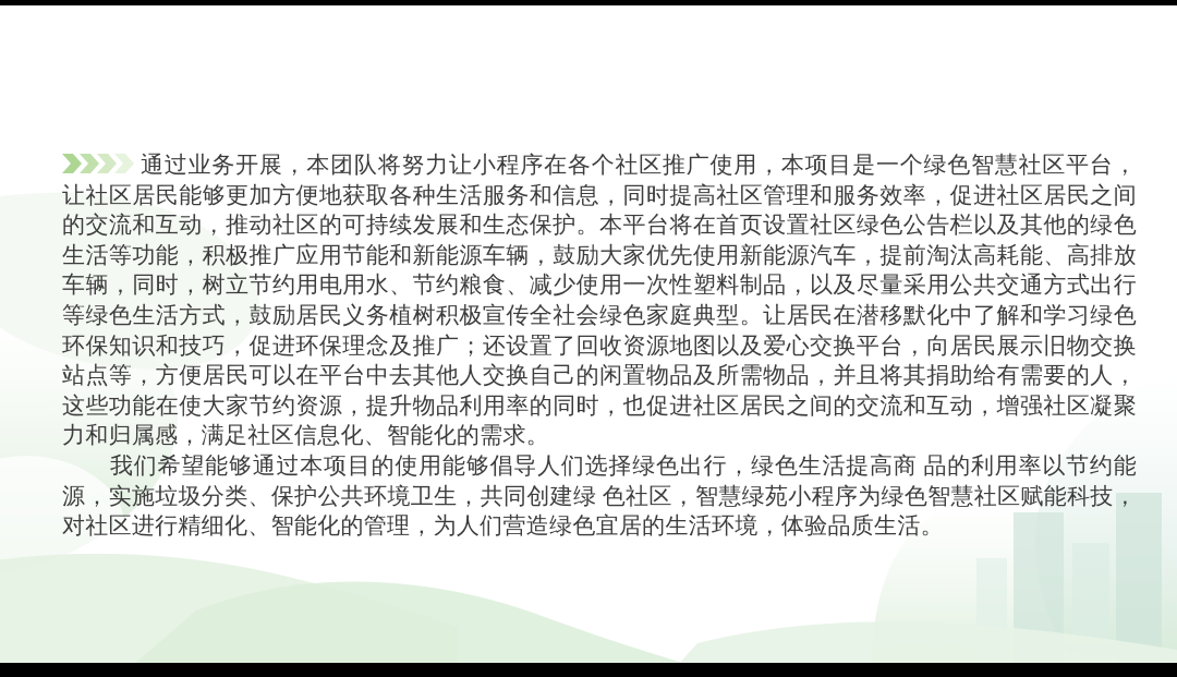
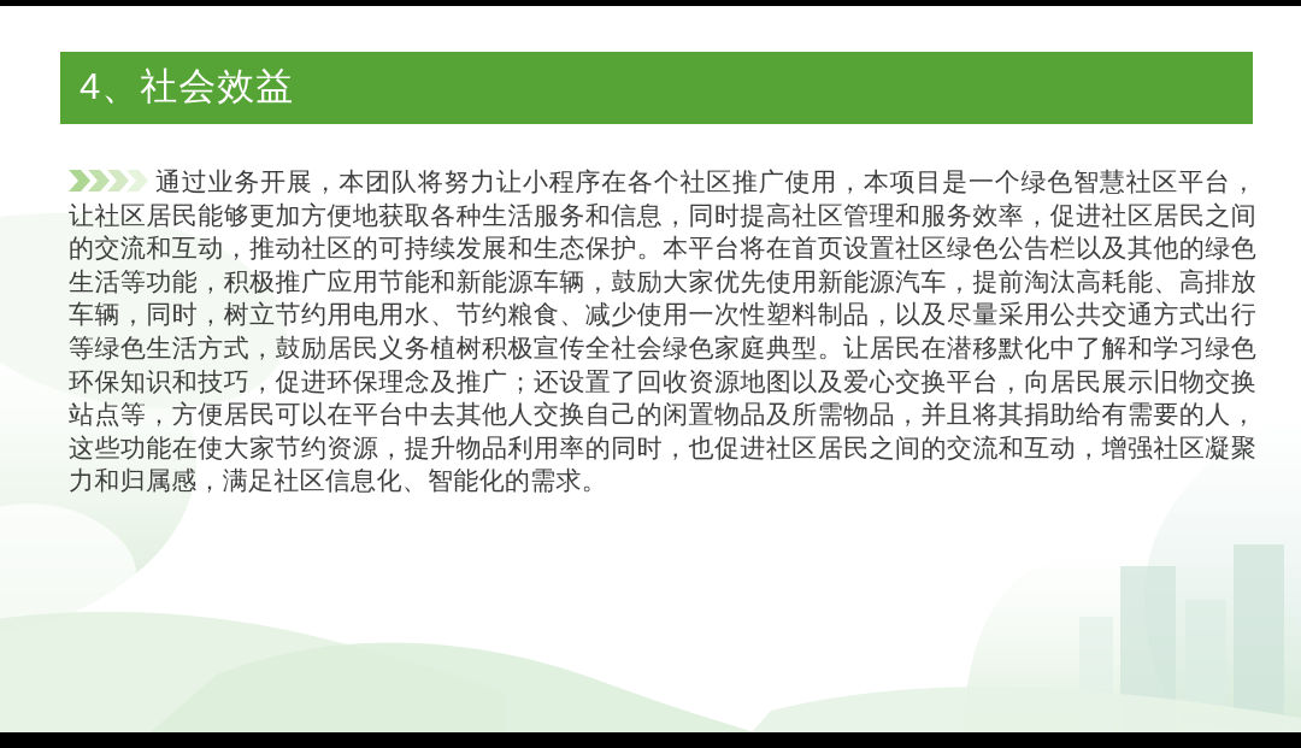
+ 4、社会效益
  通过业务开展，本团队将努力让小程序在各个社区推广使用，本项目是一个绿色智慧社区平台，让社区居民能够更加方便地获取各种生活服务和信息，同时提高社区管理和服务效率，促进社区居民之间的交流和互动，推动社区的可持续发展和生态保护。本平台将在首页设置社区绿色公告栏以及其他的绿色生活等功能，积极推广应用节能和新能源车辆，鼓励大家优先使用新能源汽车，提前淘汰高耗能、高排放车辆，同时，树立节约用电用水、节约粮食、减少使用一次性塑料制品，以及尽量采用公共交通方式出行等绿色生活方式，鼓励居民义务植树积极宣传全社会绿色家庭典型。让居民在潜移默化中了解和学习绿色环保知识和技巧，促进环保理念及推广；还设置了回收资源地图以及爱心交换平台，向居民展示旧物交换站点等，方便居民可以在平台中去其他人交换自己的闲置物品及所需物品，并且将其捐助给有需要的人，这些功能在使大家节约资源，提升物品利用率的同时，也促进社区居民之间的交流和互动，增强社区凝聚力和归属感，满足社区信息化、智能化的需求。
- 我们希望能够通过本项目的使用能够倡导人们选择绿色出行，绿色生活提高商 品的利用率以节约能源，实施垃圾分类、保护公共环境卫生，共同创建绿 色社区，智慧绿苑小程序为绿色智慧社区赋能科技，对社区进行精细化、智能化的管理，为人们营造绿色宜居的生活环境，体验品质生活。
